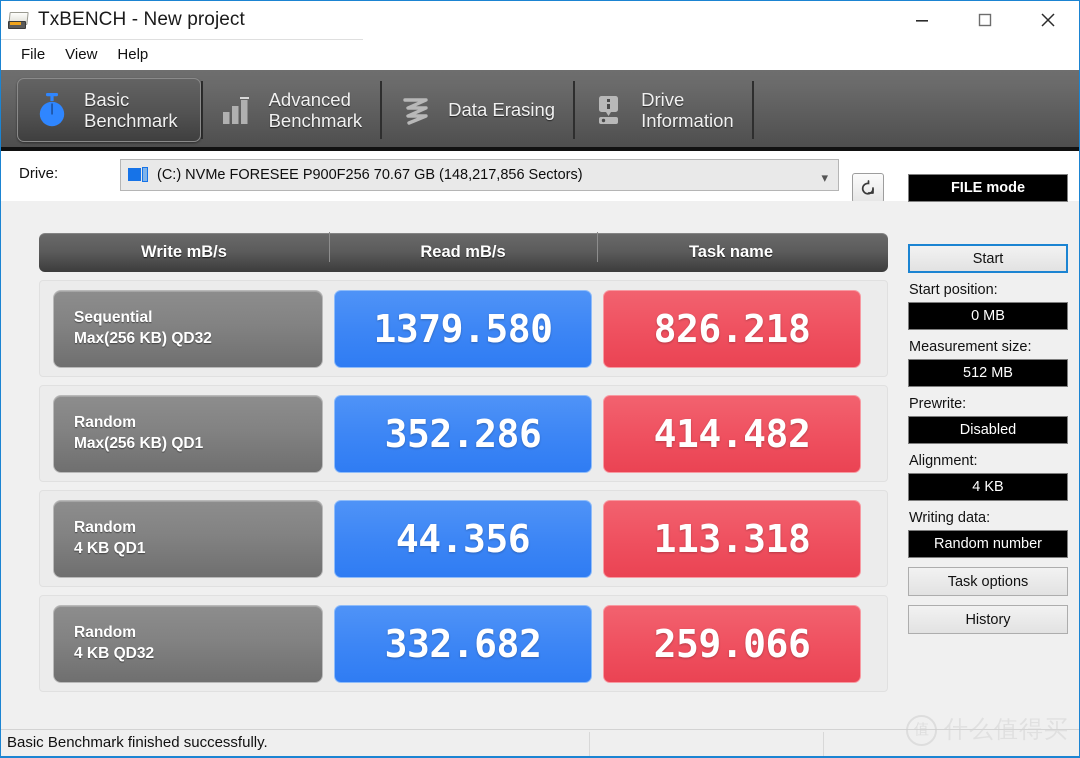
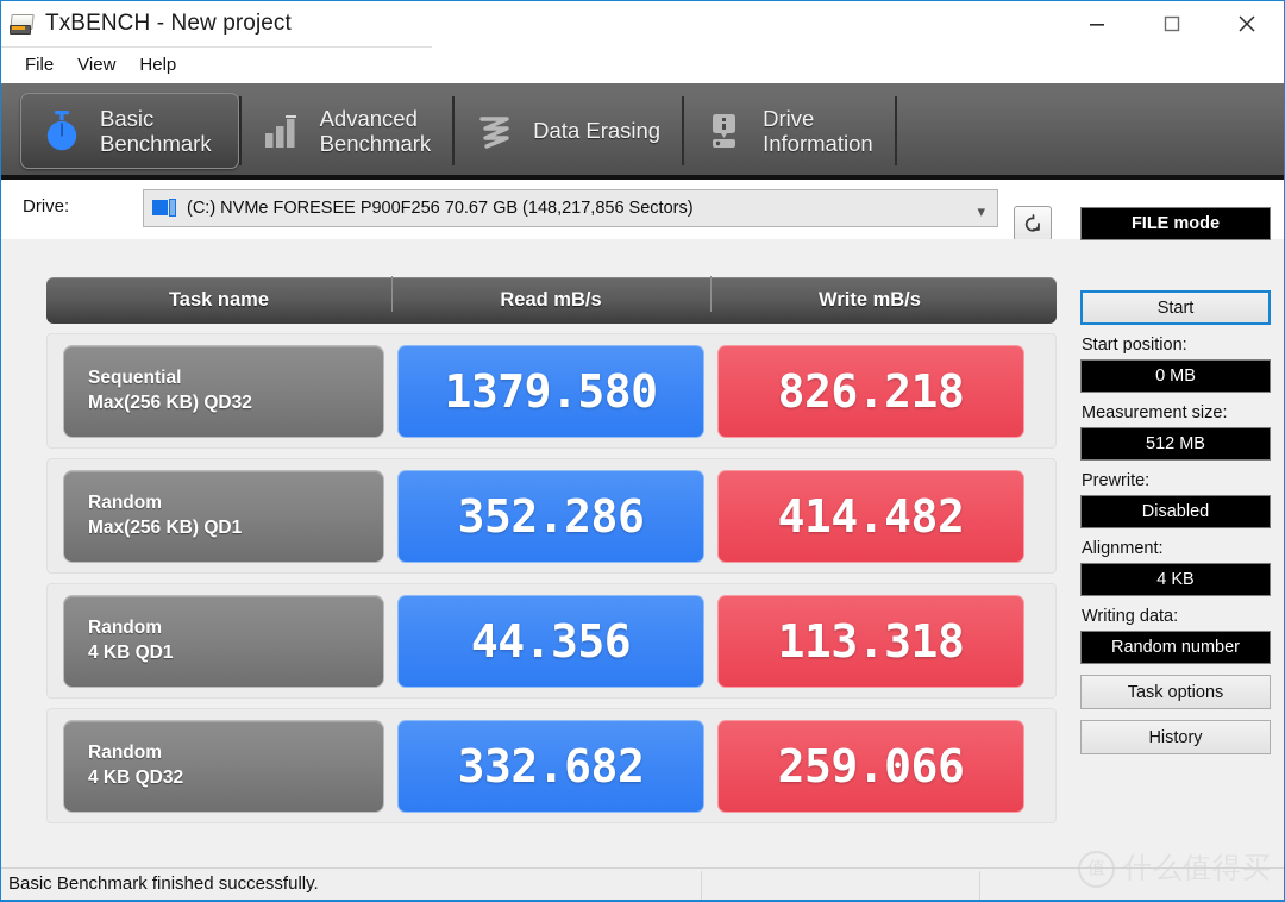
  TxBENCH - New project
  File
  View
  Help
  Basic
  Benchmark
  Advanced
  Benchmark
  Data Erasing
  Drive
  Information
  Drive:
  (C:) NVMe FORESEE P900F256 70.67 GB (148,217,856 Sectors)
  ▾
- Write mB/s
+ Task name
  Read mB/s
- Task name
+ Write mB/s
  Sequential
  Max(256 KB) QD32
  1379.580
  826.218
  Random
  Max(256 KB) QD1
  352.286
  414.482
  Random
  4 KB QD1
  44.356
  113.318
  Random
  4 KB QD32
  332.682
  259.066
  FILE mode
  Start
  Start position:
  0 MB
  Measurement size:
  512 MB
  Prewrite:
  Disabled
  Alignment:
  4 KB
  Writing data:
  Random number
  Task options
  History
  Basic Benchmark finished successfully.
  值
  什么值得买
